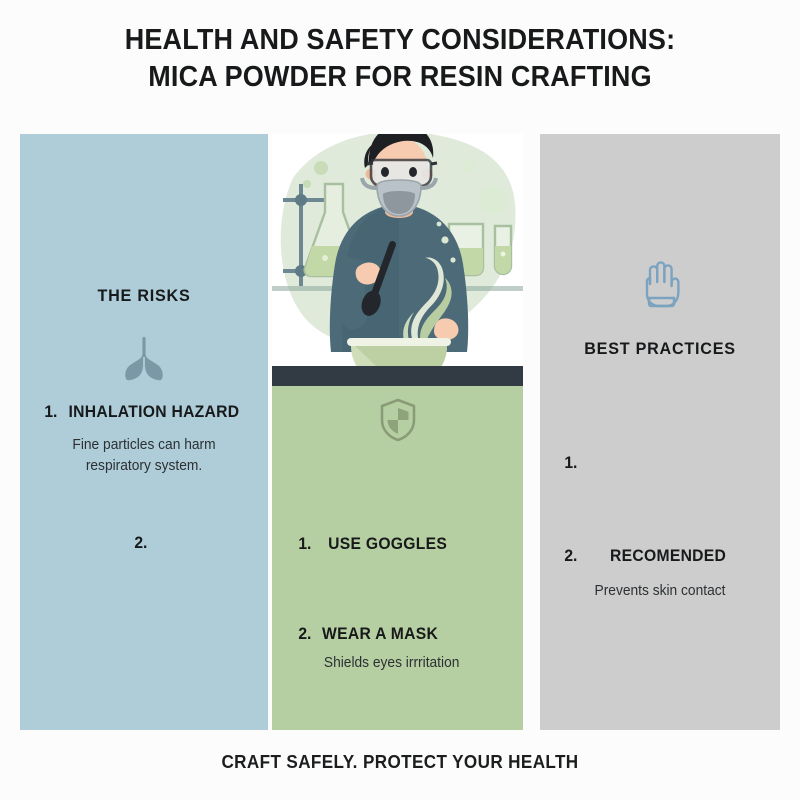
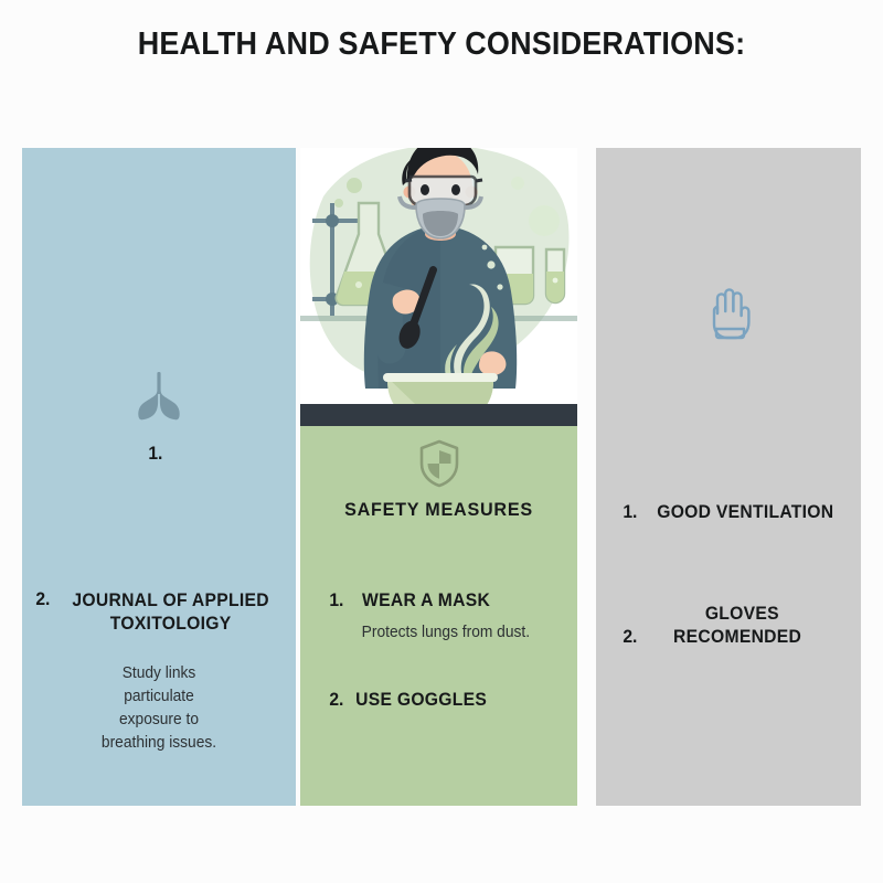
  HEALTH AND SAFETY CONSIDERATIONS:
- MICA POWDER FOR RESIN CRAFTING
- THE RISKS
  1.
- INHALATION HAZARD
- Fine particles can harm respiratory system.
  2.
+ JOURNAL OF APPLIED TOXITOLOIGY
+ Study links particulate exposure to breathing issues.
+ SAFETY MEASURES
  1.
- USE GOGGLES
+ WEAR A MASK
+ Protects lungs from dust.
  2.
- WEAR A MASK
+ USE GOGGLES
- Shields eyes irrritation
- BEST PRACTICES
  1.
+ GOOD VENTILATION
+ GLOVES
  2.
  RECOMENDED
- Prevents skin contact
- CRAFT SAFELY. PROTECT YOUR HEALTH
